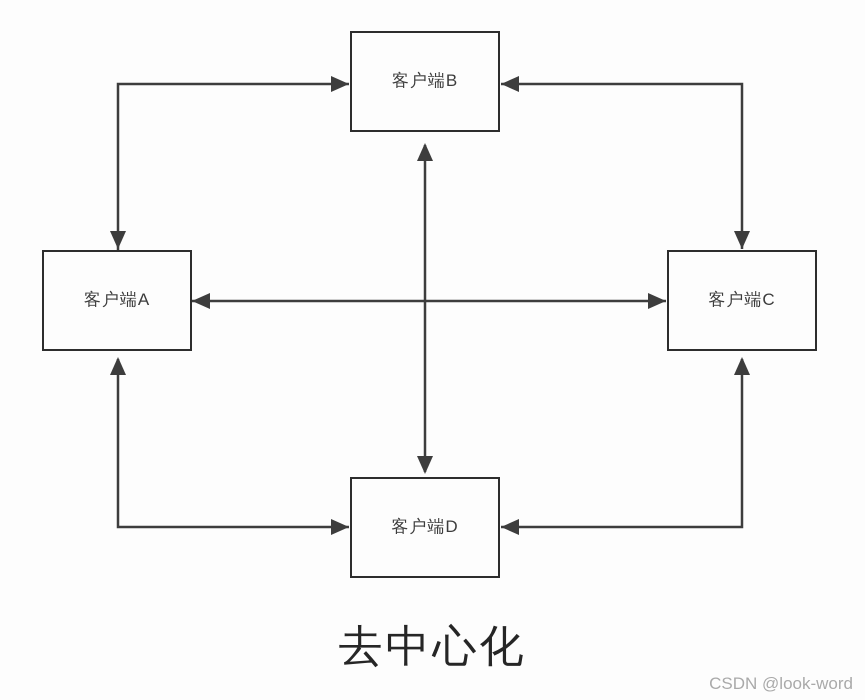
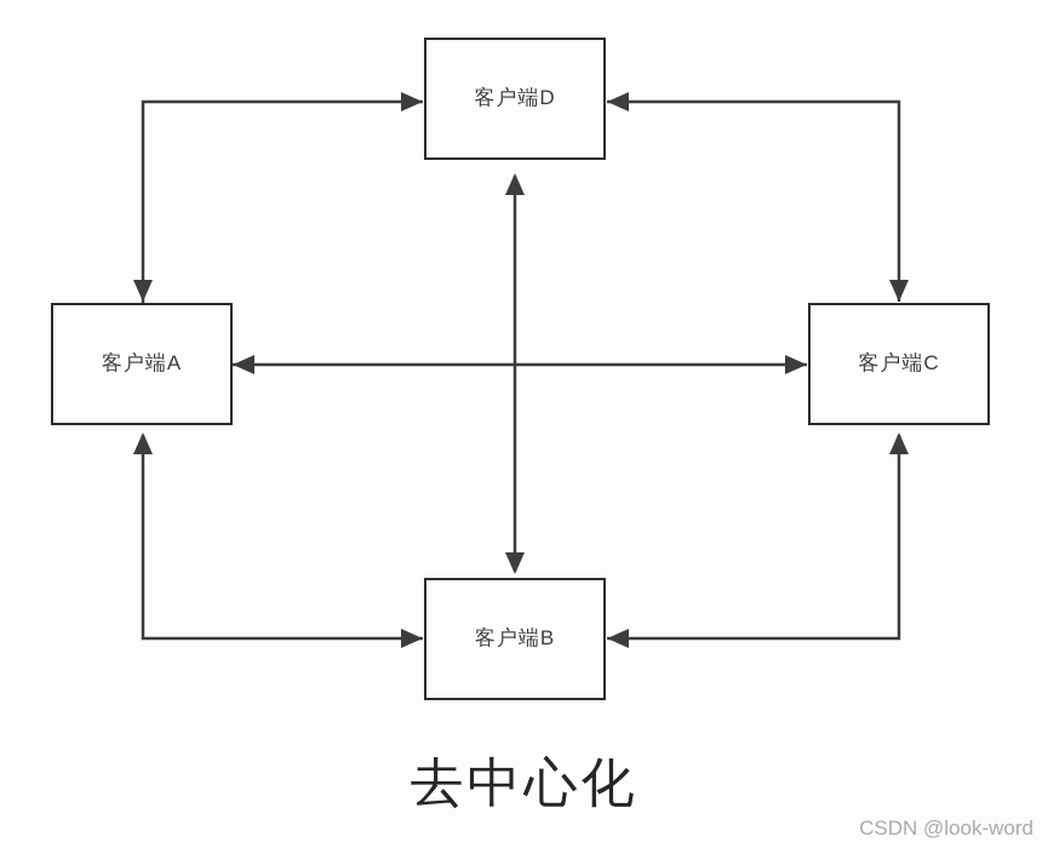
- 客户端B
+ 客户端D
  客户端A
  客户端C
- 客户端D
+ 客户端B
  去中心化
  CSDN @look-word
